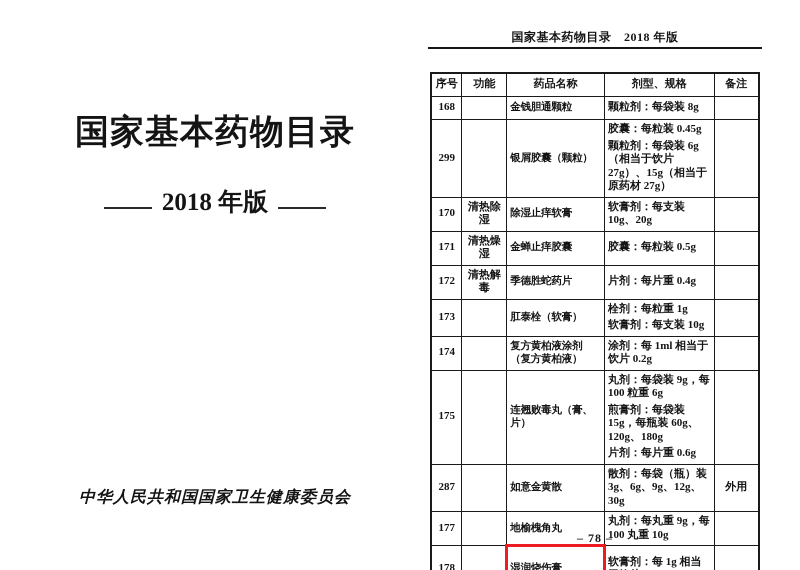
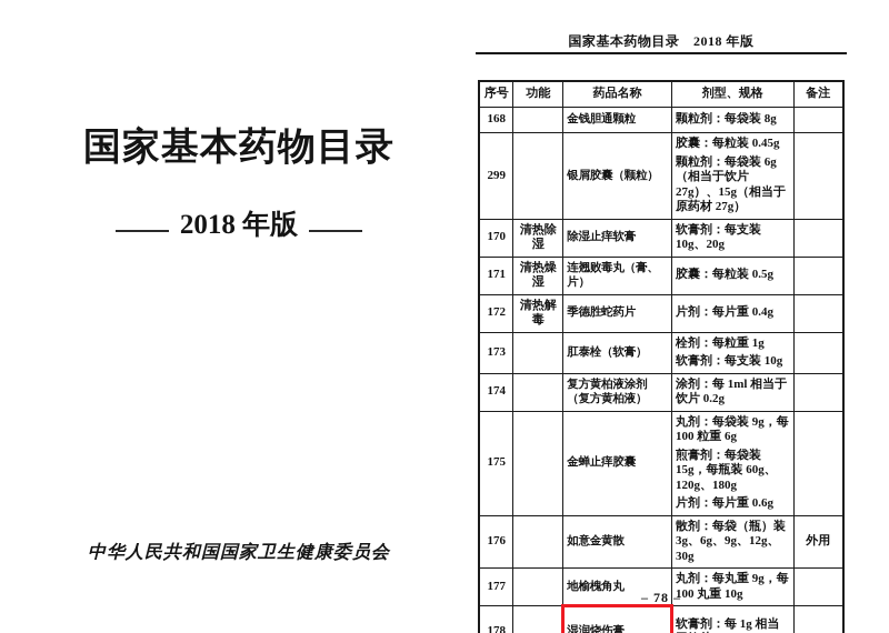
  国家基本药物目录
  2018 年版
  中华人民共和国国家卫生健康委员会
  国家基本药物目录 2018 年版
  序号	功能	药品名称	剂型、规格	备注
  168		金钱胆通颗粒	颗粒剂：每袋装 8g
  299		银屑胶囊（颗粒）	胶囊：每粒装 0.45g颗粒剂：每袋装 6g（相当于饮片 27g）、15g（相当于原药材 27g）
  170	清热除湿	除湿止痒软膏	软膏剂：每支装 10g、20g
- 171	清热燥湿	金蝉止痒胶囊	胶囊：每粒装 0.5g
+ 171	清热燥湿	连翘败毒丸（膏、片）	胶囊：每粒装 0.5g
  172	清热解毒	季德胜蛇药片	片剂：每片重 0.4g
  173		肛泰栓（软膏）	栓剂：每粒重 1g软膏剂：每支装 10g
  174		复方黄柏液涂剂（复方黄柏液）	涂剂：每 1ml 相当于饮片 0.2g
- 175		连翘败毒丸（膏、片）	丸剂：每袋装 9g，每 100 粒重 6g煎膏剂：每袋装 15g，每瓶装 60g、120g、180g片剂：每片重 0.6g
+ 175		金蝉止痒胶囊	丸剂：每袋装 9g，每 100 粒重 6g煎膏剂：每袋装 15g，每瓶装 60g、120g、180g片剂：每片重 0.6g
- 287		如意金黄散	散剂：每袋（瓶）装 3g、6g、9g、12g、30g	外用
+ 176		如意金黄散	散剂：每袋（瓶）装 3g、6g、9g、12g、30g	外用
  177		地榆槐角丸	丸剂：每丸重 9g，每 100 丸重 10g
  – 78 –
